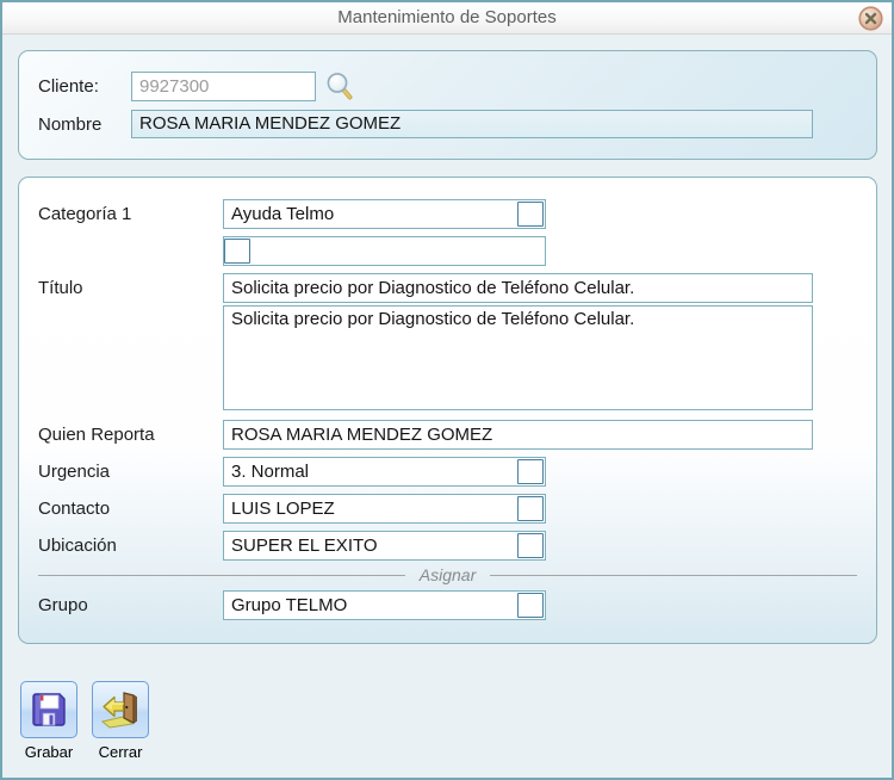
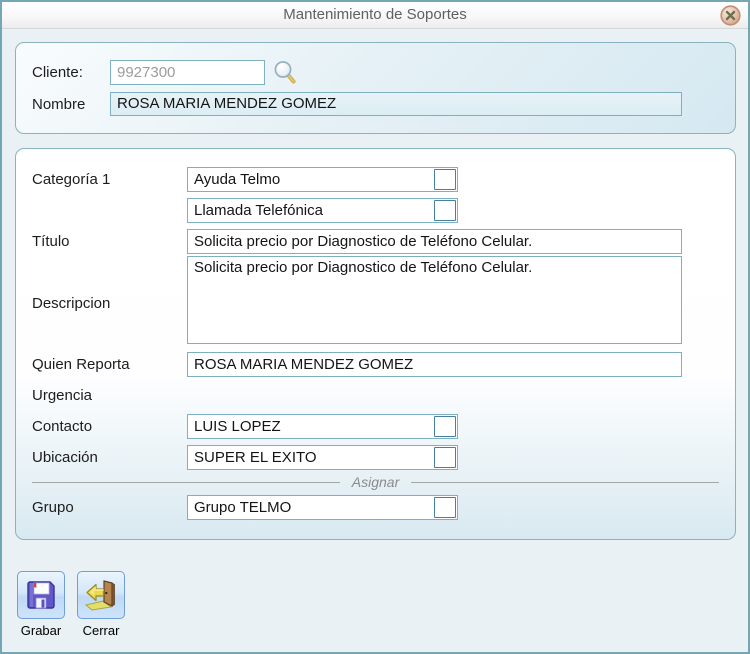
  Mantenimiento de Soportes
  Cliente:
  9927300
  Nombre
  ROSA MARIA MENDEZ GOMEZ
  Categoría 1
  Ayuda Telmo
+ Llamada Telefónica
  Título
  Solicita precio por Diagnostico de Teléfono Celular.
+ Descripcion
  Solicita precio por Diagnostico de Teléfono Celular.
  Quien Reporta
  ROSA MARIA MENDEZ GOMEZ
  Urgencia
- 3. Normal
  Contacto
  LUIS LOPEZ
  Ubicación
  SUPER EL EXITO
  Asignar
  Grupo
  Grupo TELMO
  Grabar
  Cerrar
